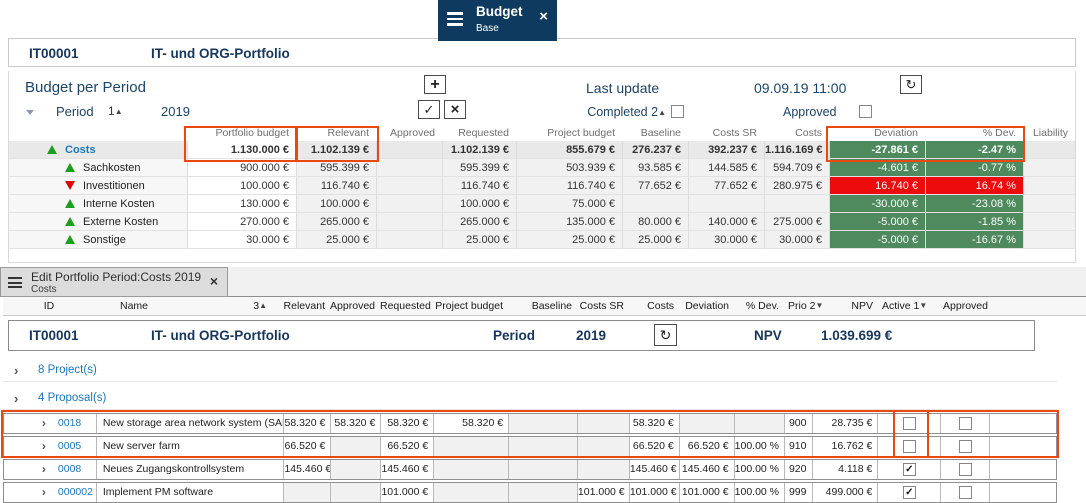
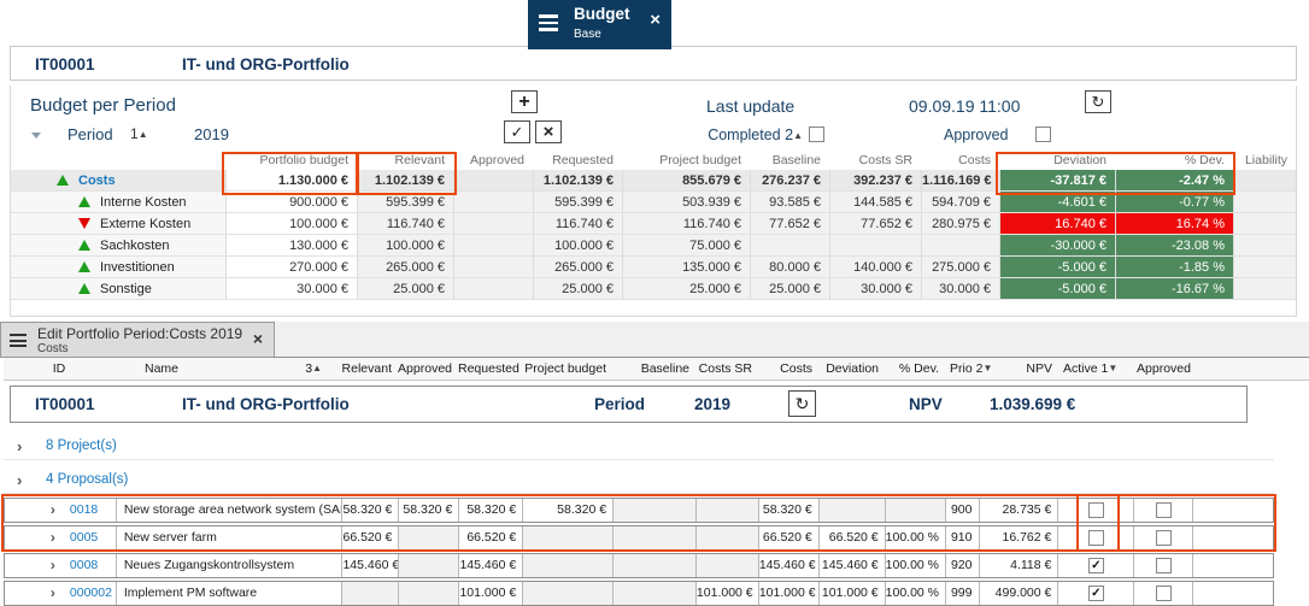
  Budget
  Base
  ×
  IT00001
  IT- und ORG-Portfolio
  Budget per Period
  +
  Last update
  09.09.19 11:00
  ↻
  Period
  1▲
  2019
  ✓
  ×
  Completed 2▲
  Approved
  Portfolio budget
  Relevant
  Approved
  Requested
  Project budget
  Baseline
  Costs SR
  Costs
  Deviation
  % Dev.
  Liability
  Costs
  1.130.000 €
  1.102.139 €
  1.102.139 €
  855.679 €
  276.237 €
  392.237 €
  1.116.169 €
- -27.861 €
+ -37.817 €
  -2.47 %
- Sachkosten
+ Interne Kosten
  900.000 €
  595.399 €
  595.399 €
  503.939 €
  93.585 €
  144.585 €
  594.709 €
  -4.601 €
  -0.77 %
- Investitionen
+ Externe Kosten
  100.000 €
  116.740 €
  116.740 €
  116.740 €
  77.652 €
  77.652 €
  280.975 €
  16.740 €
  16.74 %
- Interne Kosten
+ Sachkosten
  130.000 €
  100.000 €
  100.000 €
  75.000 €
  -30.000 €
  -23.08 %
- Externe Kosten
+ Investitionen
  270.000 €
  265.000 €
  265.000 €
  135.000 €
  80.000 €
  140.000 €
  275.000 €
  -5.000 €
  -1.85 %
  Sonstige
  30.000 €
  25.000 €
  25.000 €
  25.000 €
  25.000 €
  30.000 €
  30.000 €
  -5.000 €
  -16.67 %
  Edit Portfolio Period:Costs 2019
  Costs
  ×
  ID
  Name
  3▲
  Relevant
  Approved
  Requested
  Project budget
  Baseline
  Costs SR
  Costs
  Deviation
  % Dev.
  Prio 2▼
  NPV
  Active 1▼
  Approved
  IT00001
  IT- und ORG-Portfolio
  Period
  2019
  ↻
  NPV
  1.039.699 €
  ›
  8 Project(s)
  ›
  4 Proposal(s)
  ›
  0018
  New storage area network system (SA
  58.320 €
  58.320 €
  58.320 €
  58.320 €
  58.320 €
  900
  28.735 €
  ›
  0005
  New server farm
  66.520 €
  66.520 €
  66.520 €
  66.520 €
  100.00 %
  910
  16.762 €
  ›
  0008
  Neues Zugangskontrollsystem
  145.460 €
  145.460 €
  145.460 €
  145.460 €
  100.00 %
  920
  4.118 €
  ✓
  ›
  000002
  Implement PM software
  101.000 €
  101.000 €
  101.000 €
  101.000 €
  100.00 %
  999
  499.000 €
  ✓
